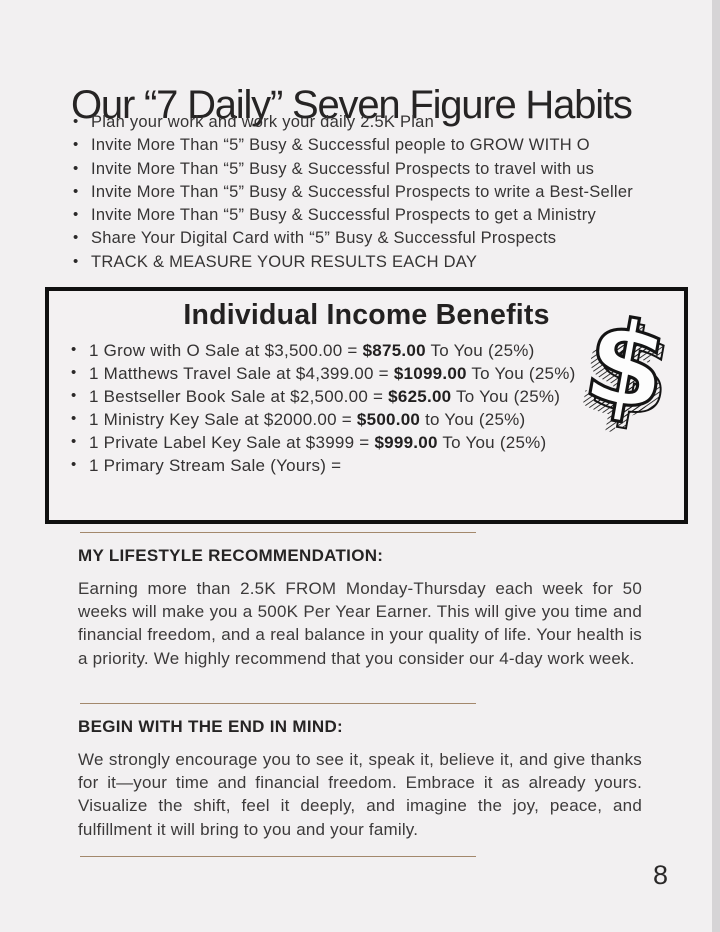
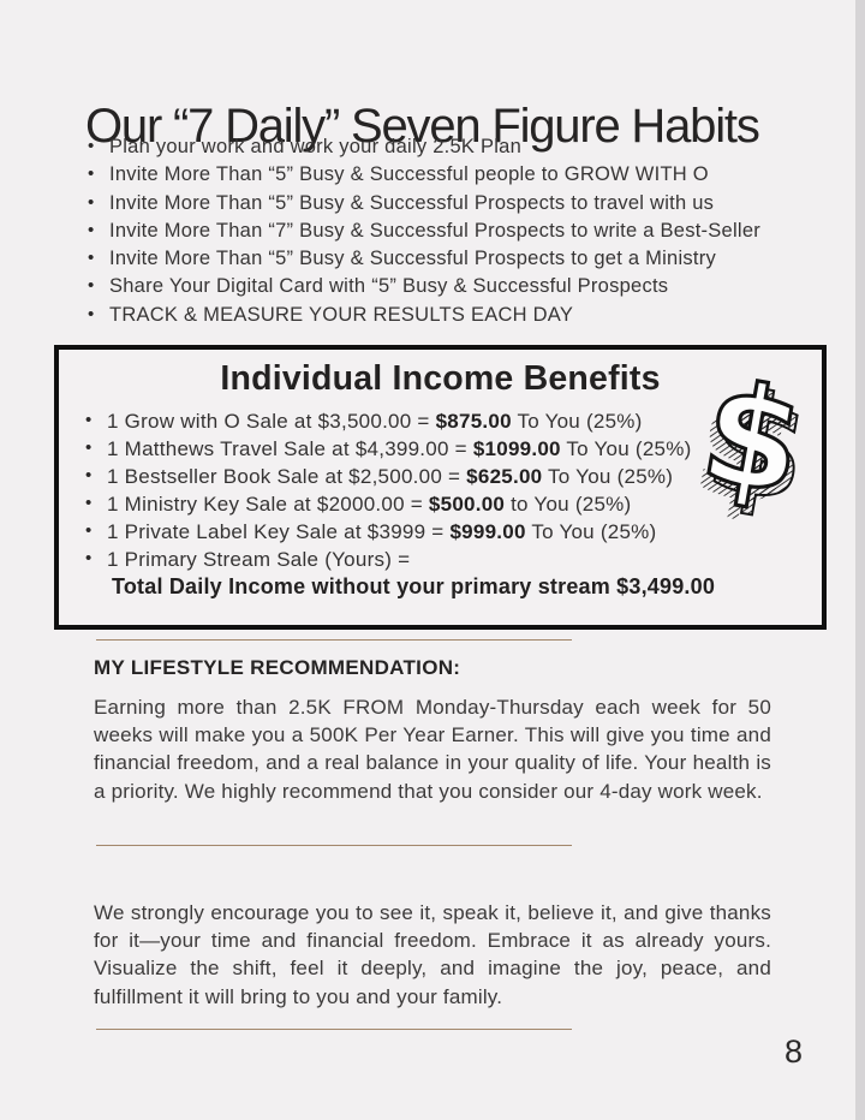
  Our “7 Daily” Seven Figure Habits
  •
  Plan your work and work your daily 2.5K Plan
  •
  Invite More Than “5” Busy & Successful people to GROW WITH O
  •
  Invite More Than “5” Busy & Successful Prospects to travel with us
  •
- Invite More Than “5” Busy & Successful Prospects to write a Best-Seller
+ Invite More Than “7” Busy & Successful Prospects to write a Best-Seller
  •
  Invite More Than “5” Busy & Successful Prospects to get a Ministry
  •
  Share Your Digital Card with “5” Busy & Successful Prospects
  •
  TRACK & MEASURE YOUR RESULTS EACH DAY
  Individual Income Benefits
  •
  1 Grow with O Sale at $3,500.00 = $875.00 To You (25%)
  •
  1 Matthews Travel Sale at $4,399.00 = $1099.00 To You (25%)
  •
  1 Bestseller Book Sale at $2,500.00 = $625.00 To You (25%)
  •
  1 Ministry Key Sale at $2000.00 = $500.00 to You (25%)
  •
  1 Private Label Key Sale at $3999 = $999.00 To You (25%)
  •
  1 Primary Stream Sale (Yours) =
+ Total Daily Income without your primary stream $3,499.00
  MY LIFESTYLE RECOMMENDATION:
  Earning more than 2.5K FROM Monday-Thursday each week for 50 weeks will make you a 500K Per Year Earner. This will give you time and financial freedom, and a real balance in your quality of life. Your health is a priority. We highly recommend that you consider our 4-day work week.
- BEGIN WITH THE END IN MIND:
  We strongly encourage you to see it, speak it, believe it, and give thanks for it—your time and financial freedom. Embrace it as already yours. Visualize the shift, feel it deeply, and imagine the joy, peace, and fulfillment it will bring to you and your family.
  8
